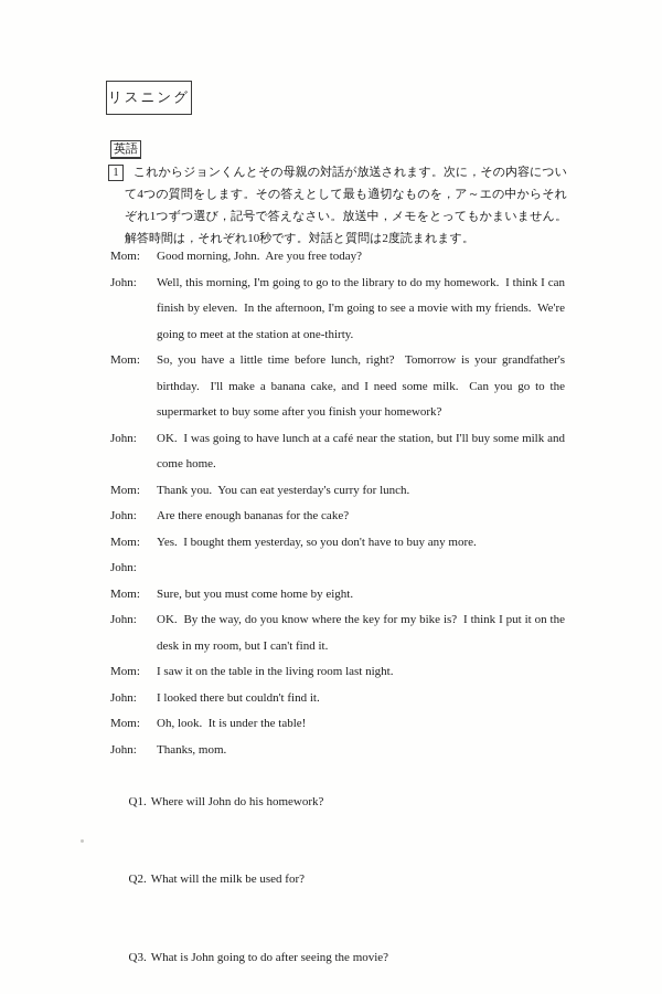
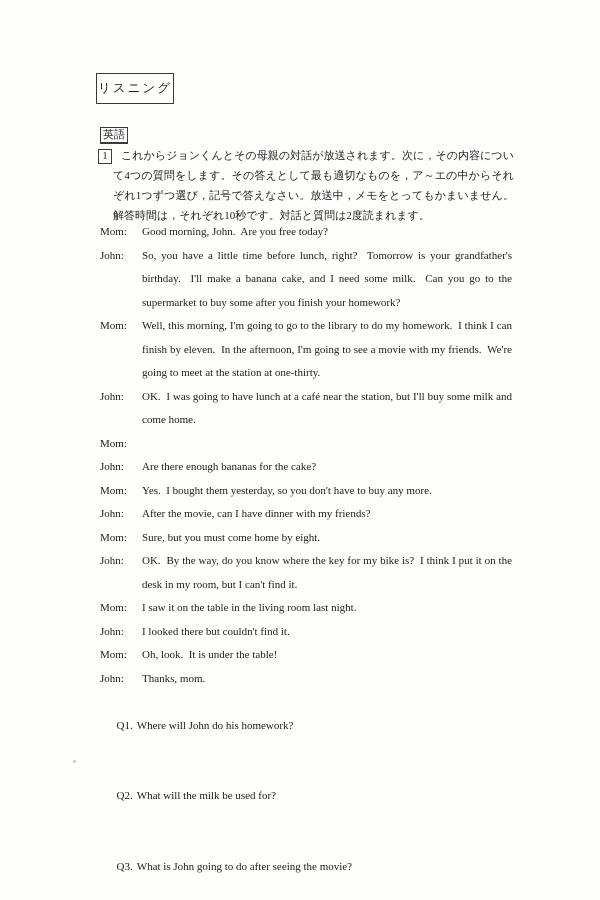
  リスニング
  英語
  1
  これからジョンくんとその母親の対話が放送されます。次に，その内容について4つの質問をします。その答えとして最も適切なものを，ア～エの中からそれぞれ1つずつ選び，記号で答えなさい。放送中，メモをとってもかまいません。解答時間は，それぞれ10秒です。対話と質問は2度読まれます。
  Mom:
  Good morning, John. Are you free today?
  John:
- Well, this morning, I'm going to go to the library to do my homework. I think I can finish by eleven. In the afternoon, I'm going to see a movie with my friends. We're going to meet at the station at one-thirty.
+ So, you have a little time before lunch, right? Tomorrow is your grandfather's birthday. I'll make a banana cake, and I need some milk. Can you go to the supermarket to buy some after you finish your homework?
  Mom:
- So, you have a little time before lunch, right? Tomorrow is your grandfather's birthday. I'll make a banana cake, and I need some milk. Can you go to the supermarket to buy some after you finish your homework?
+ Well, this morning, I'm going to go to the library to do my homework. I think I can finish by eleven. In the afternoon, I'm going to see a movie with my friends. We're going to meet at the station at one-thirty.
  John:
  OK. I was going to have lunch at a café near the station, but I'll buy some milk and come home.
  Mom:
- Thank you. You can eat yesterday's curry for lunch.
  John:
  Are there enough bananas for the cake?
  Mom:
  Yes. I bought them yesterday, so you don't have to buy any more.
  John:
+ After the movie, can I have dinner with my friends?
  Mom:
  Sure, but you must come home by eight.
  John:
  OK. By the way, do you know where the key for my bike is? I think I put it on the desk in my room, but I can't find it.
  Mom:
  I saw it on the table in the living room last night.
  John:
  I looked there but couldn't find it.
  Mom:
  Oh, look. It is under the table!
  John:
  Thanks, mom.
  Q1. Where will John do his homework?
  Q2. What will the milk be used for?
  Q3. What is John going to do after seeing the movie?
